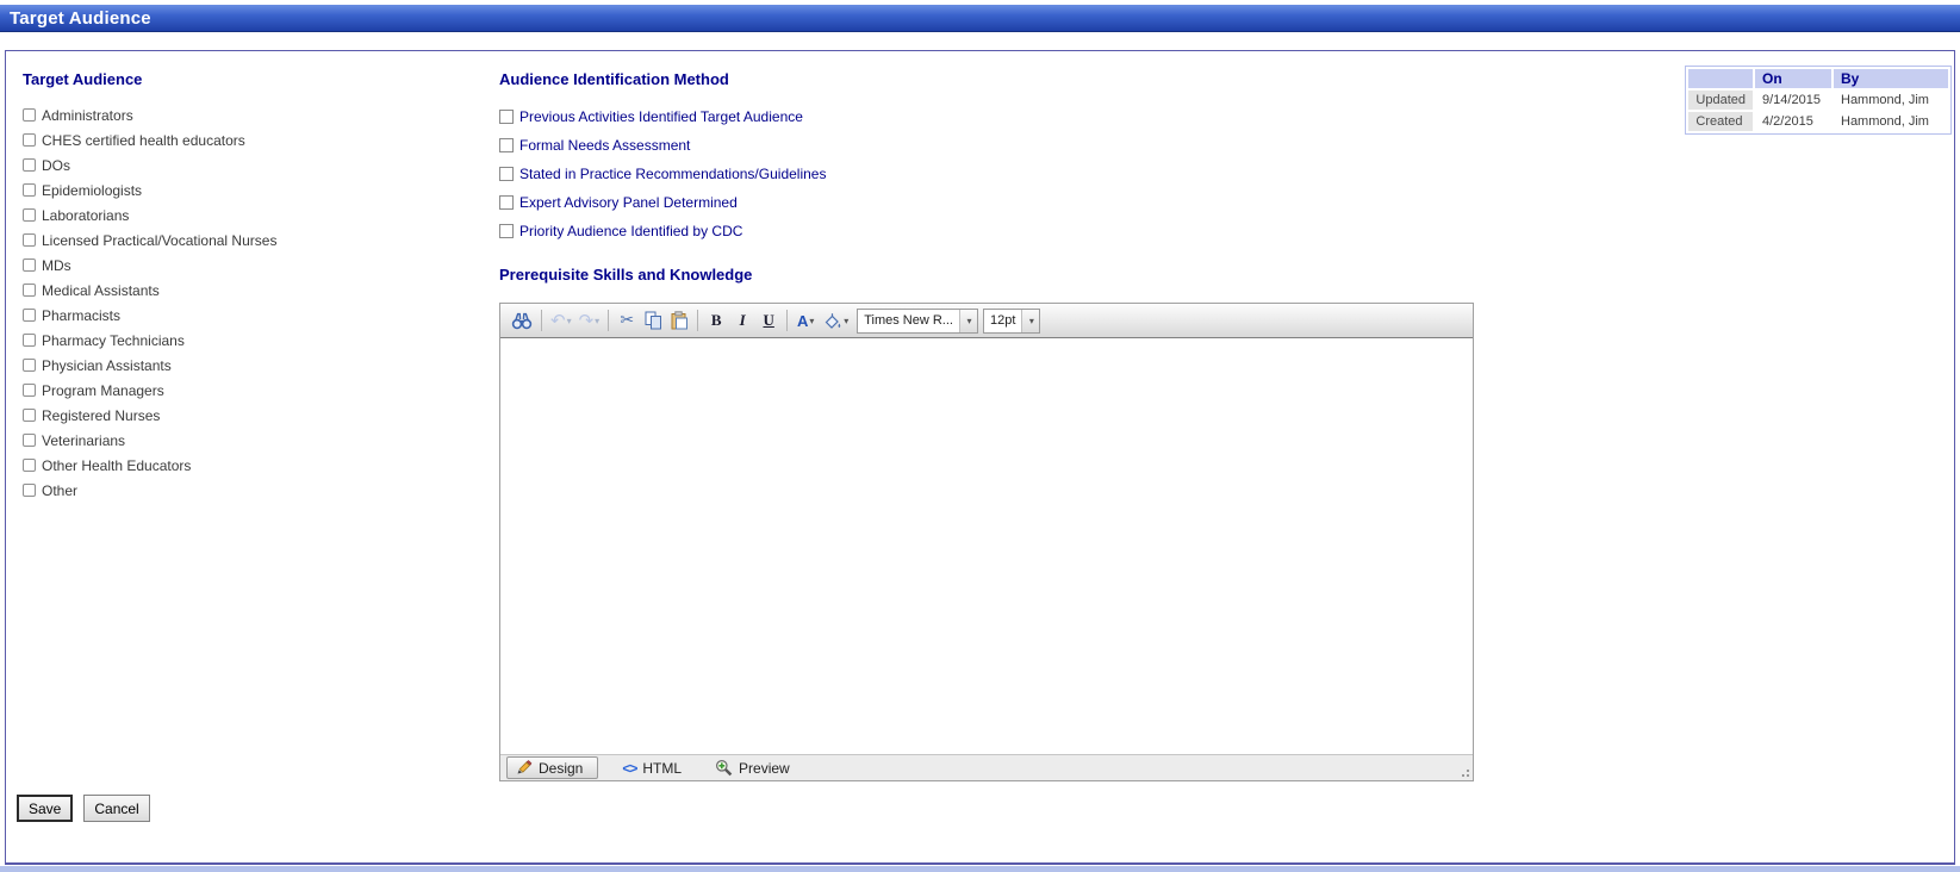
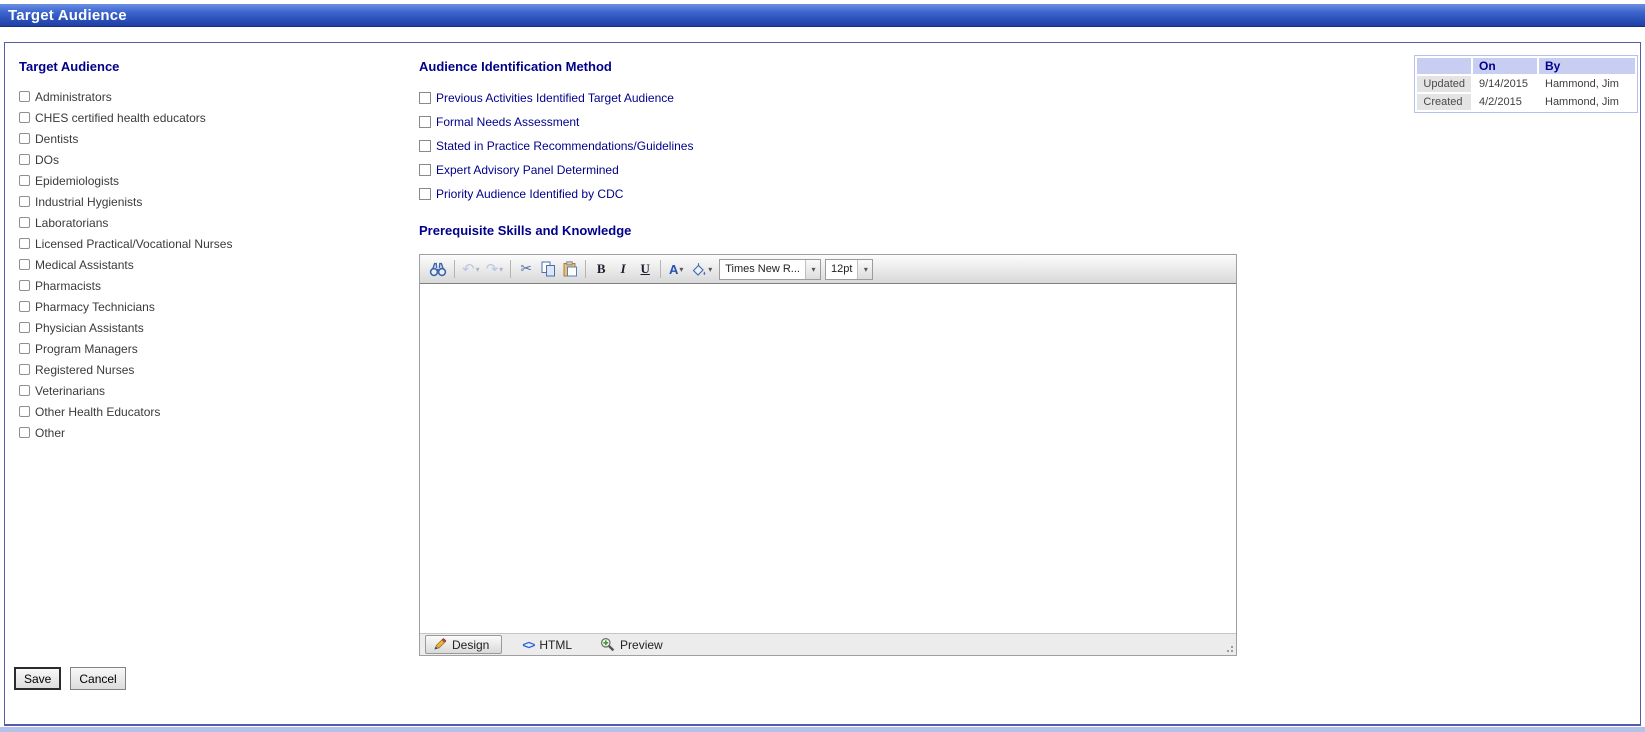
  Target Audience
  Target Audience
  Administrators
  CHES certified health educators
+ Dentists
  DOs
  Epidemiologists
+ Industrial Hygienists
  Laboratorians
  Licensed Practical/Vocational Nurses
- MDs
  Medical Assistants
  Pharmacists
  Pharmacy Technicians
  Physician Assistants
  Program Managers
  Registered Nurses
  Veterinarians
  Other Health Educators
  Other
  Audience Identification Method
  Previous Activities Identified Target Audience
  Formal Needs Assessment
  Stated in Practice Recommendations/Guidelines
  Expert Advisory Panel Determined
  Priority Audience Identified by CDC
  Prerequisite Skills and Knowledge
  ↶
  ▾
  ↷
  ▾
  ✂
  B
  I
  U
  A
  ▾
  ▾
  Times New R...
  ▾
  12pt
  ▾
  Design
  <>
  HTML
  Preview
  	On	By
  Updated	9/14/2015	Hammond, Jim
  Created	4/2/2015	Hammond, Jim
  Save
  Cancel
